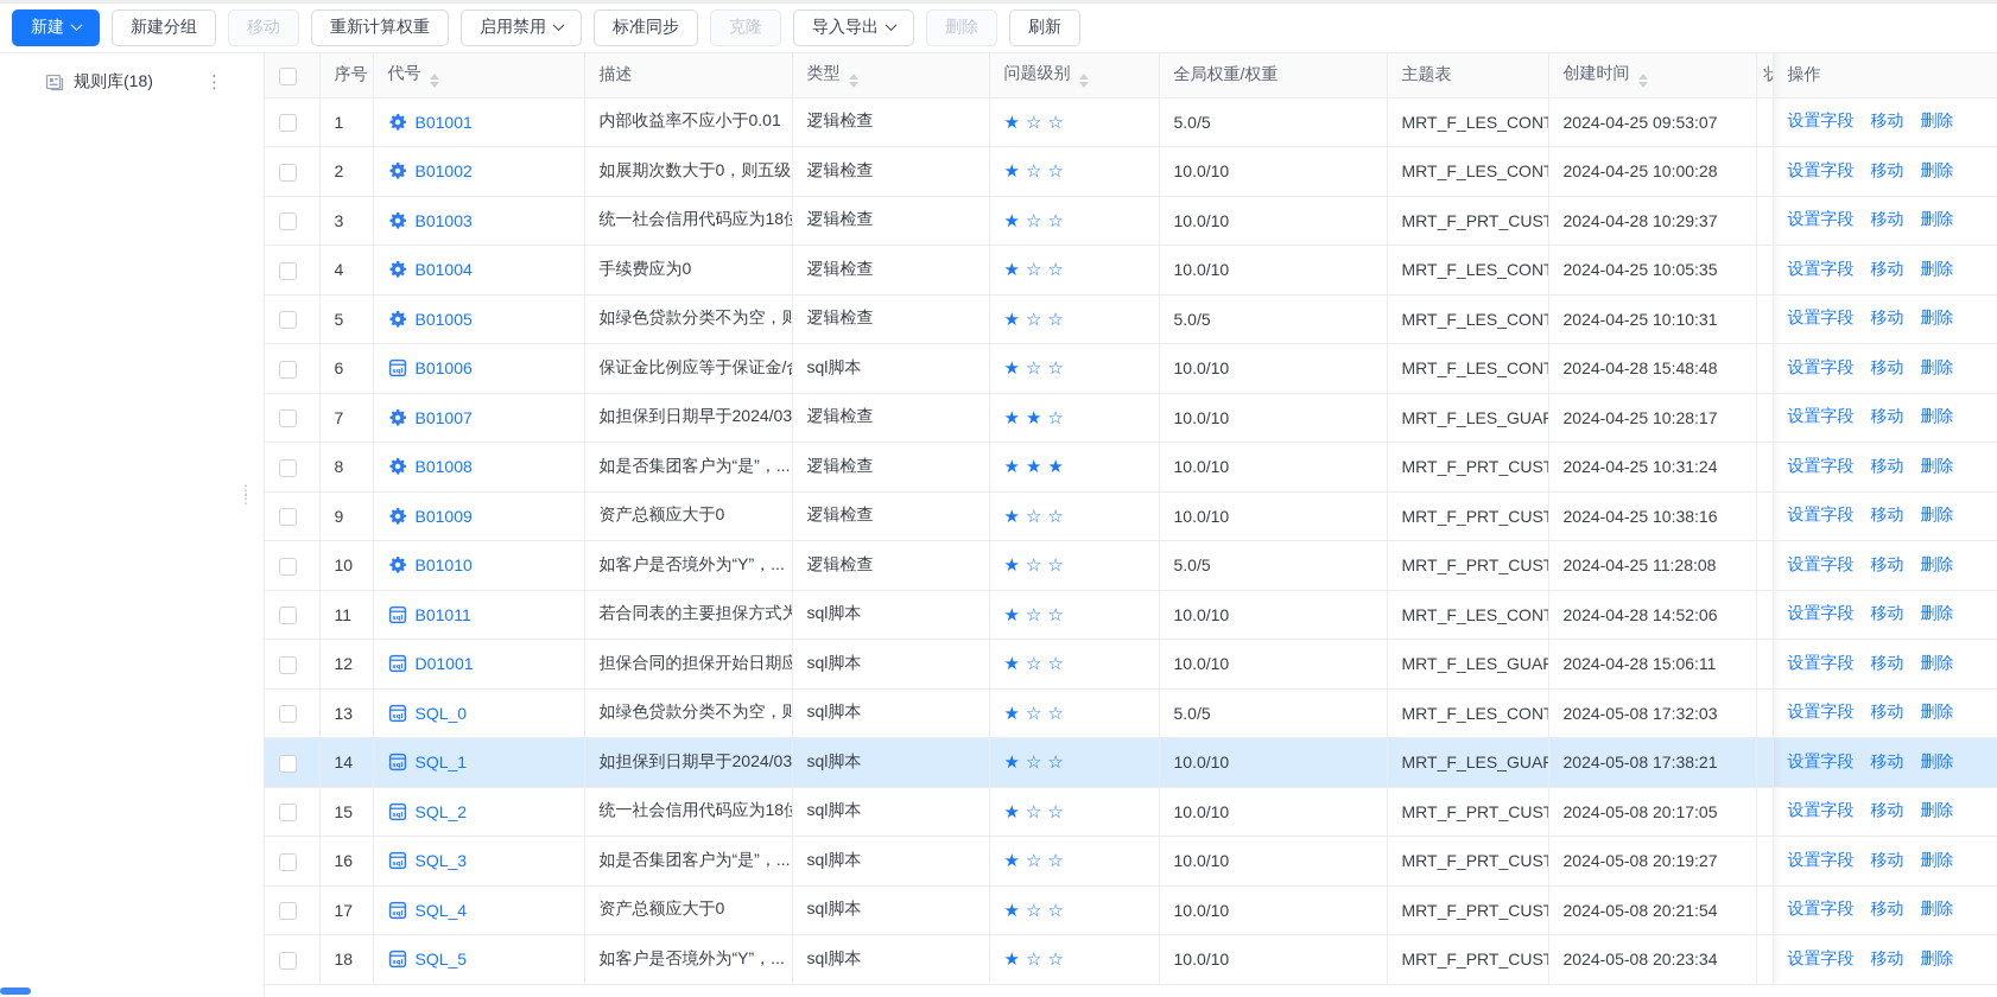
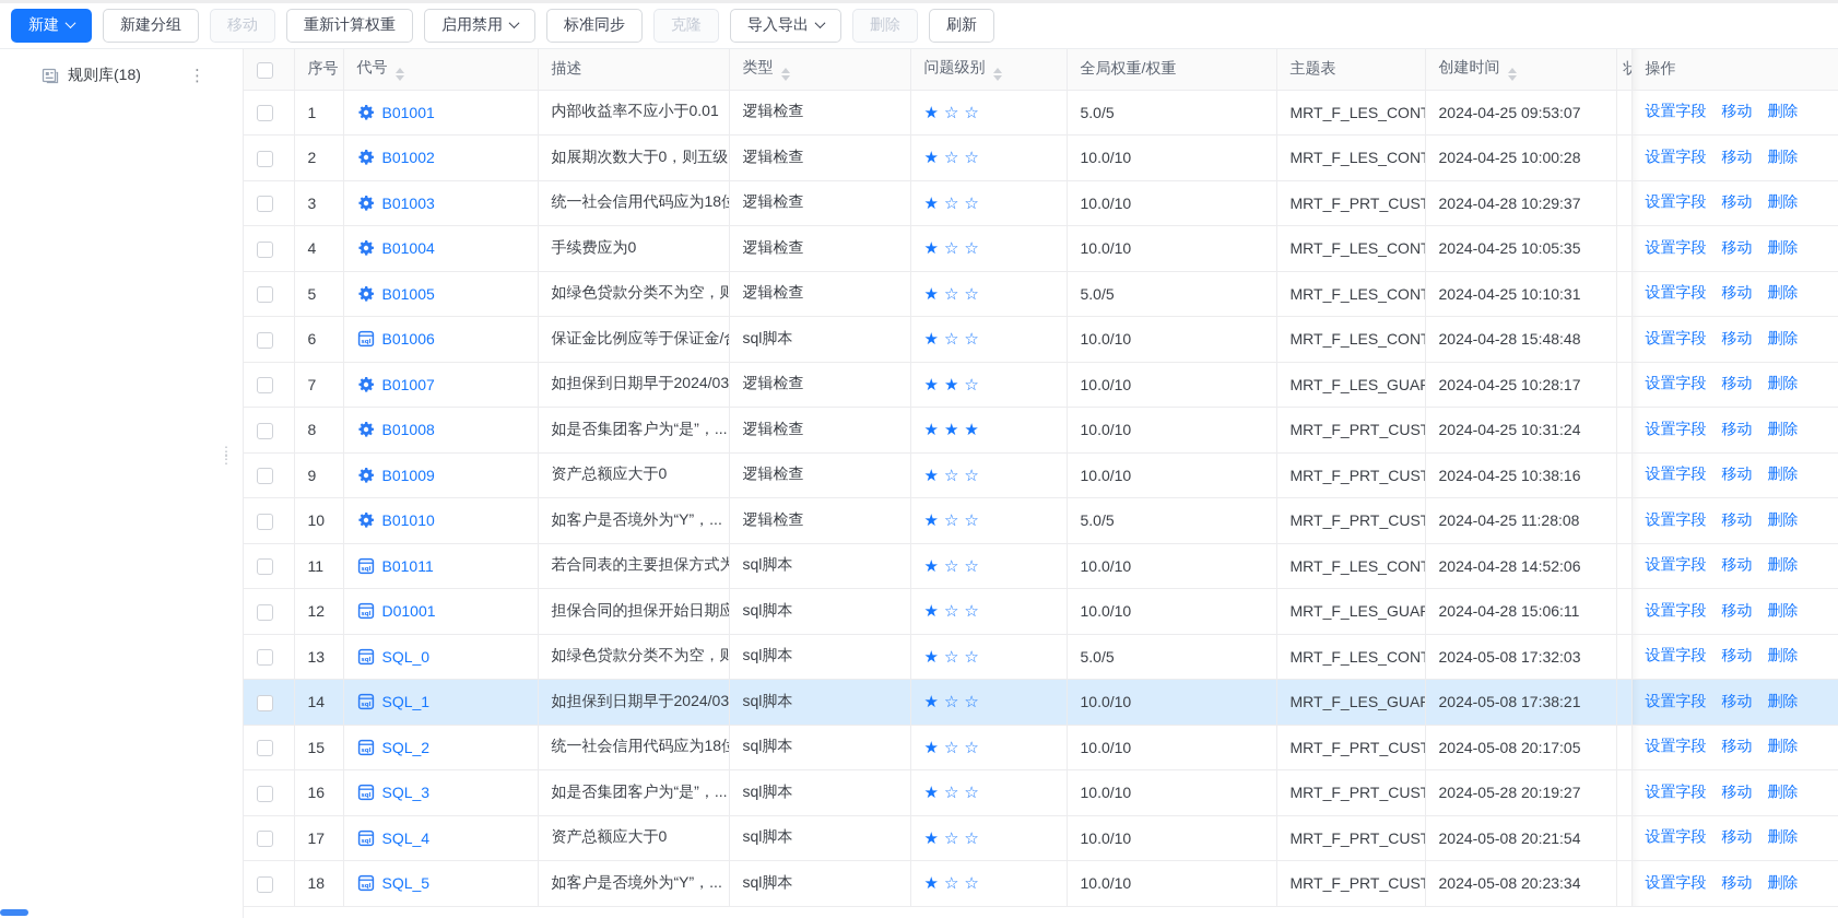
  新建
  新建分组
  移动
  重新计算权重
  启用禁用
  标准同步
  克隆
  导入导出
  删除
  刷新
  规则库(18)
  ⋮
  ⋮
  ⋮
  	序号	代号	描述	类型	问题级别	全局权重/权重	主题表	创建时间		操作
  	1	B01001	内部收益率不应小于0.01	逻辑检查	★ ☆ ☆	5.0/5	MRT_F_LES_CONT	2024-04-25 09:53:07		设置字段 移动 删除
  	2	B01002	如展期次数大于0，则五级	逻辑检查	★ ☆ ☆	10.0/10	MRT_F_LES_CONT	2024-04-25 10:00:28		设置字段 移动 删除
  	3	B01003	统一社会信用代码应为18	逻辑检查	★ ☆ ☆	10.0/10	MRT_F_PRT_CUS	2024-04-28 10:29:37		设置字段 移动 删除
  	4	B01004	手续费应为0	逻辑检查	★ ☆ ☆	10.0/10	MRT_F_LES_CONT	2024-04-25 10:05:35		设置字段 移动 删除
  	5	B01005	如绿色贷款分类不为空，则	逻辑检查	★ ☆ ☆	5.0/5	MRT_F_LES_CONT	2024-04-25 10:10:31		设置字段 移动 删除
  	6	B01006	保证金比例应等于保证金/	sql脚本	★ ☆ ☆	10.0/10	MRT_F_LES_CONT	2024-04-28 15:48:48		设置字段 移动 删除
  	7	B01007	如担保到日期早于2024/03	逻辑检查	★ ★ ☆	10.0/10	MRT_F_LES_GUA	2024-04-25 10:28:17		设置字段 移动 删除
  	8	B01008	如是否集团客户为“是”，...	逻辑检查	★ ★ ★	10.0/10	MRT_F_PRT_CUS	2024-04-25 10:31:24		设置字段 移动 删除
  	9	B01009	资产总额应大于0	逻辑检查	★ ☆ ☆	10.0/10	MRT_F_PRT_CUS	2024-04-25 10:38:16		设置字段 移动 删除
  	10	B01010	如客户是否境外为“Y”，...	逻辑检查	★ ☆ ☆	5.0/5	MRT_F_PRT_CUS	2024-04-25 11:28:08		设置字段 移动 删除
  	11	B01011	若合同表的主要担保方式为	sql脚本	★ ☆ ☆	10.0/10	MRT_F_LES_CONT	2024-04-28 14:52:06		设置字段 移动 删除
  	12	D01001	担保合同的担保开始日期应	sql脚本	★ ☆ ☆	10.0/10	MRT_F_LES_GUA	2024-04-28 15:06:11		设置字段 移动 删除
  	13	SQL_0	如绿色贷款分类不为空，则	sql脚本	★ ☆ ☆	5.0/5	MRT_F_LES_CONT	2024-05-08 17:32:03		设置字段 移动 删除
  	14	SQL_1	如担保到日期早于2024/03	sql脚本	★ ☆ ☆	10.0/10	MRT_F_LES_GUA	2024-05-08 17:38:21		设置字段 移动 删除
  	15	SQL_2	统一社会信用代码应为18	sql脚本	★ ☆ ☆	10.0/10	MRT_F_PRT_CUS	2024-05-08 20:17:05		设置字段 移动 删除
- 	16	SQL_3	如是否集团客户为“是”，...	sql脚本	★ ☆ ☆	10.0/10	MRT_F_PRT_CUS	2024-05-08 20:19:27		设置字段 移动 删除
+ 	16	SQL_3	如是否集团客户为“是”，...	sql脚本	★ ☆ ☆	10.0/10	MRT_F_PRT_CUS	2024-05-28 20:19:27		设置字段 移动 删除
  	17	SQL_4	资产总额应大于0	sql脚本	★ ☆ ☆	10.0/10	MRT_F_PRT_CUS	2024-05-08 20:21:54		设置字段 移动 删除
  	18	SQL_5	如客户是否境外为“Y”，...	sql脚本	★ ☆ ☆	10.0/10	MRT_F_PRT_CUS	2024-05-08 20:23:34		设置字段 移动 删除
